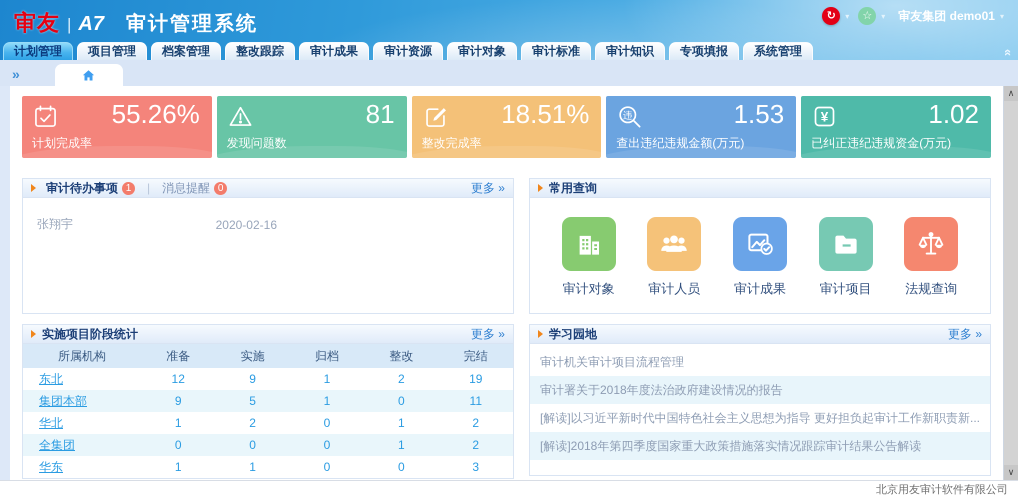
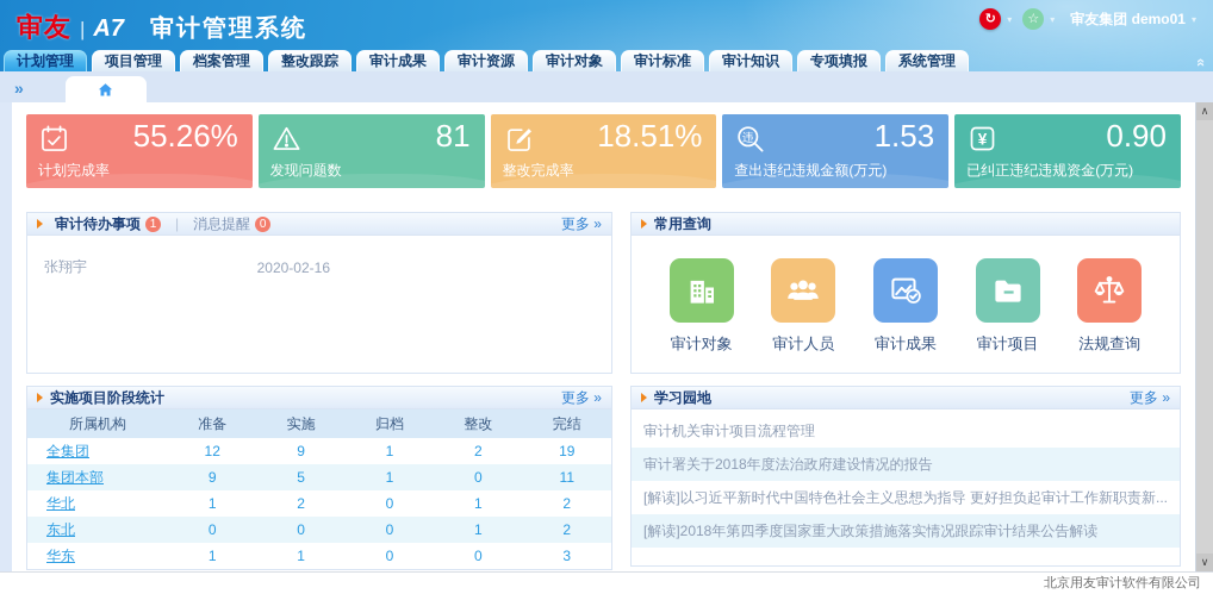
  审友
  |
  A7
  审计管理系统
  ↻
  ▾
  ☆
  ▾
  审友集团 demo01
  ▾
  计划管理
  项目管理
  档案管理
  整改跟踪
  审计成果
  审计资源
  审计对象
  审计标准
  审计知识
  专项填报
  系统管理
  »
  55.26%
  计划完成率
  81
  发现问题数
  18.51%
  整改完成率
  违
  1.53
  查出违纪违规金额(万元)
  ¥
- 1.02
+ 0.90
  已纠正违纪违规资金(万元)
  审计待办事项
  1
  |
  消息提醒
  0
  更多 »
  张翔宇
  2020-02-16
  实施项目阶段统计
  更多 »
  所属机构	准备	实施	归档	整改	完结
- 东北	12	9	1	2	19
+ 全集团	12	9	1	2	19
  集团本部	9	5	1	0	11
  华北	1	2	0	1	2
- 全集团	0	0	0	1	2
+ 东北	0	0	0	1	2
  华东	1	1	0	0	3
  常用查询
  审计对象
  审计人员
  审计成果
  审计项目
  法规查询
  学习园地
  更多 »
  审计机关审计项目流程管理
  审计署关于2018年度法治政府建设情况的报告
  [解读]以习近平新时代中国特色社会主义思想为指导 更好担负起审计工作新职责新...
  [解读]2018年第四季度国家重大政策措施落实情况跟踪审计结果公告解读
  ∧
  ∨
  北京用友审计软件有限公司
